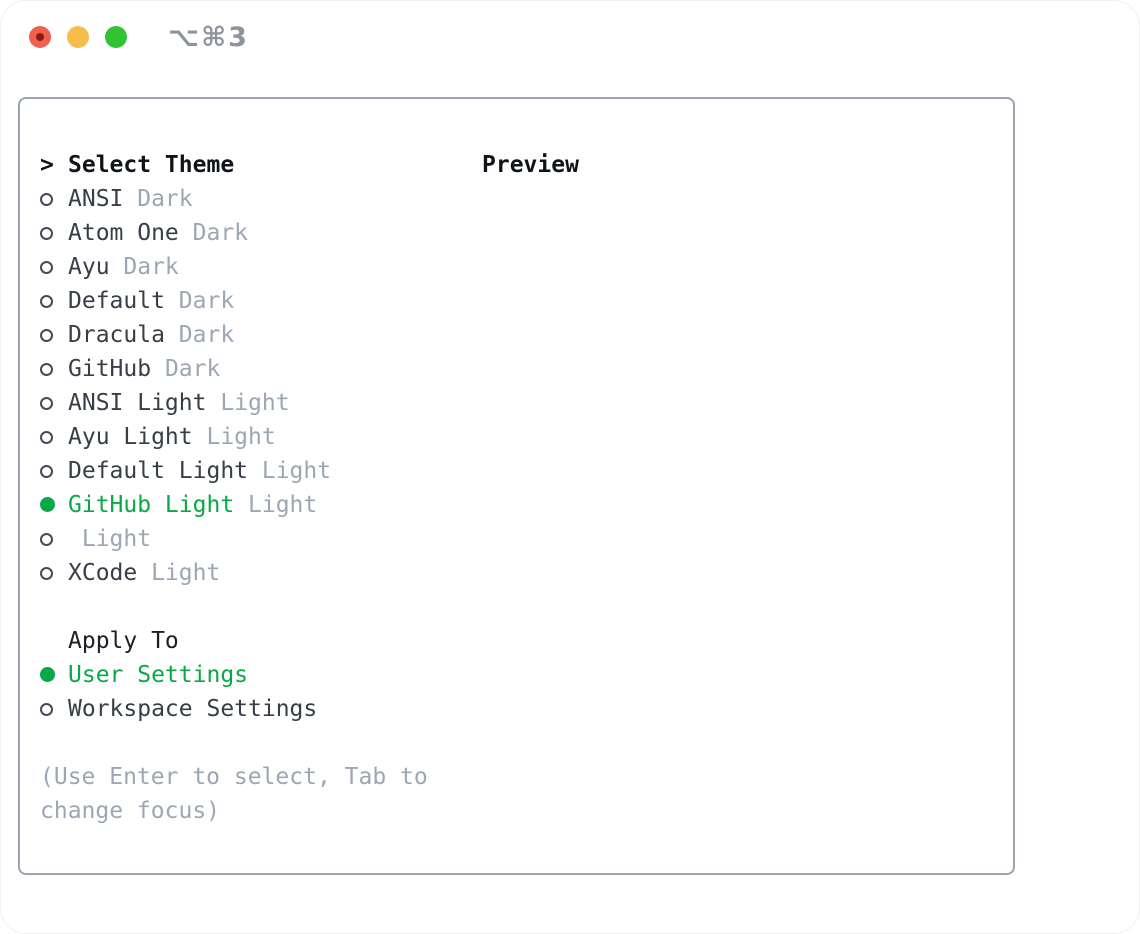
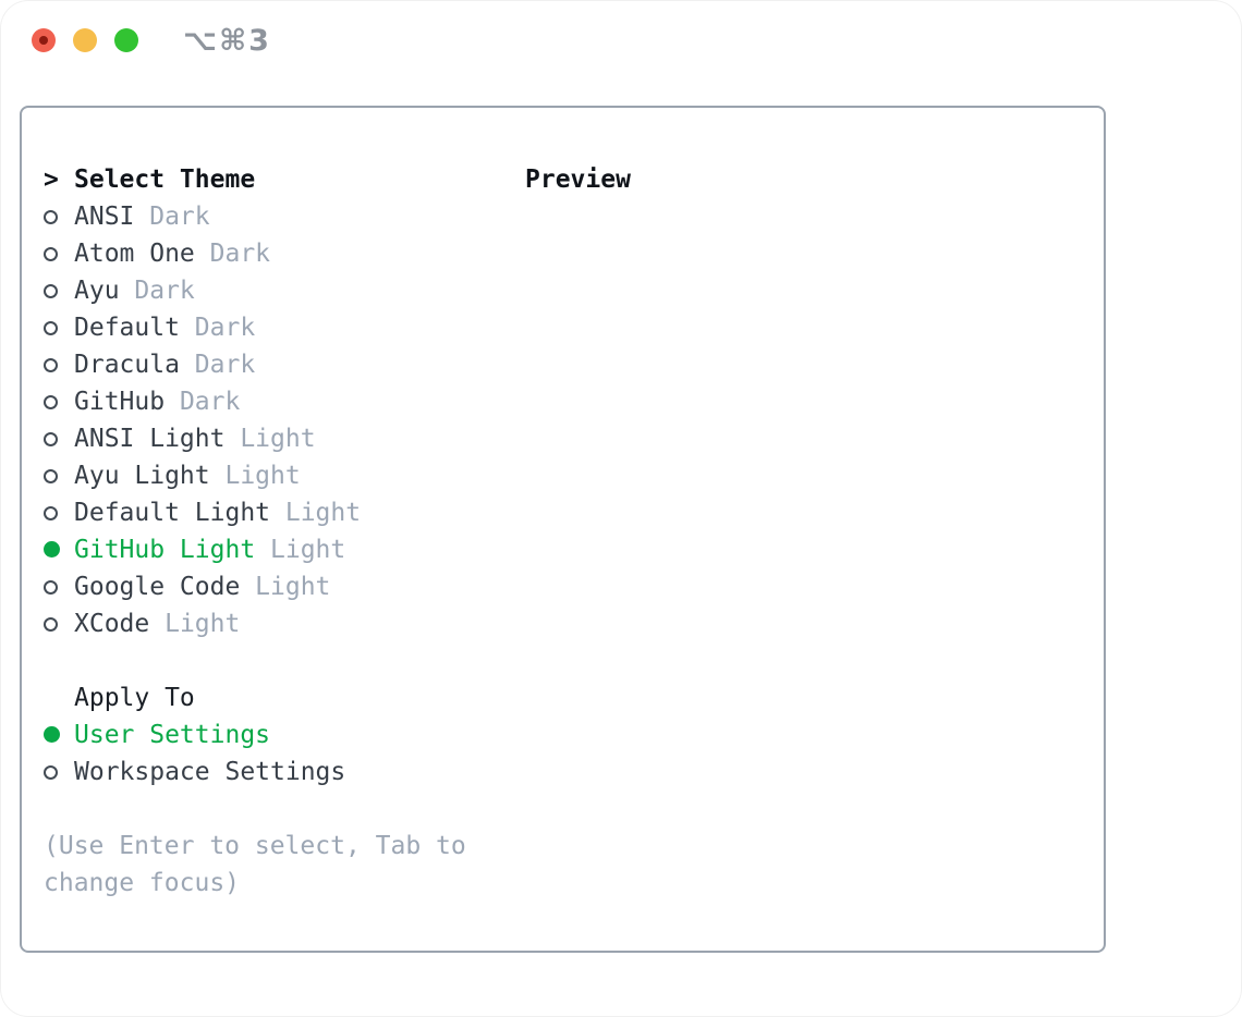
  ⌥⌘3
  >
  Select Theme
  ANSI
  Dark
  Atom One
  Dark
  Ayu
  Dark
  Default
  Dark
  Dracula
  Dark
  GitHub
  Dark
  ANSI Light
  Light
  Ayu Light
  Light
  Default Light
  Light
  GitHub Light
  Light
+ Google Code
  Light
  XCode
  Light
  Apply To
  User Settings
  Workspace Settings
  (Use Enter to select, Tab to change focus)
  Preview
